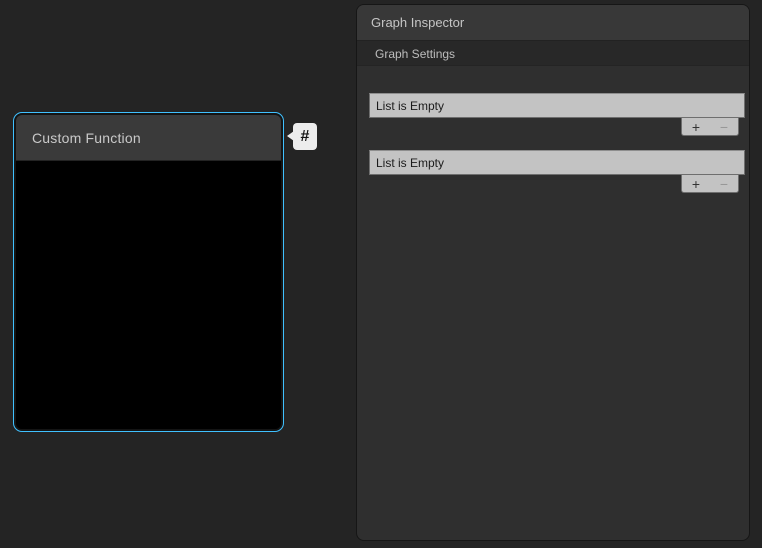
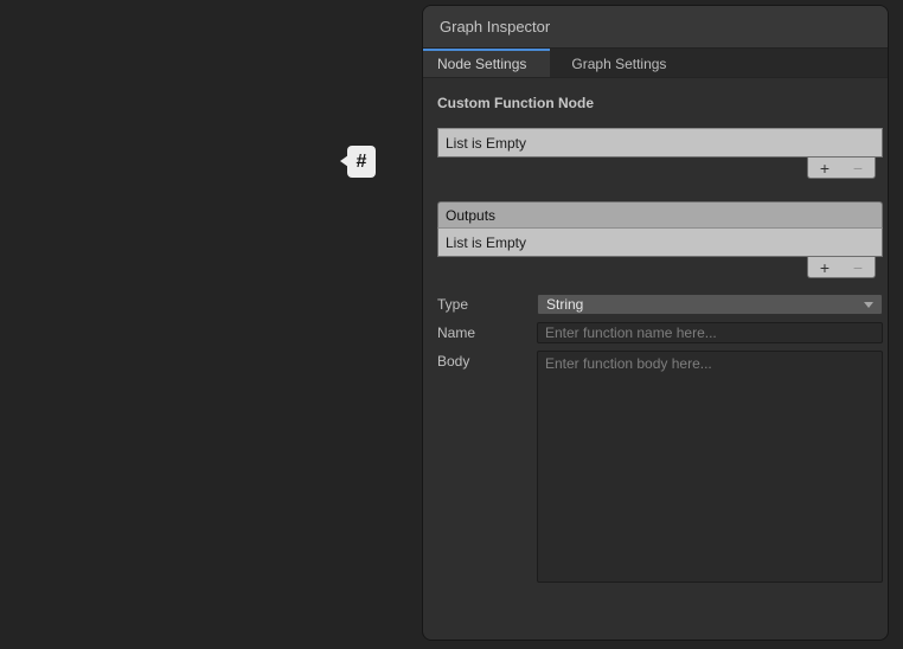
- Custom Function
  #
  Graph Inspector
+ Node Settings
  Graph Settings
+ Custom Function Node
  List is Empty
  +
  −
+ Outputs
  List is Empty
  +
  −
+ Type
+ String
+ Name
+ Enter function name here...
+ Body
+ Enter function body here...
